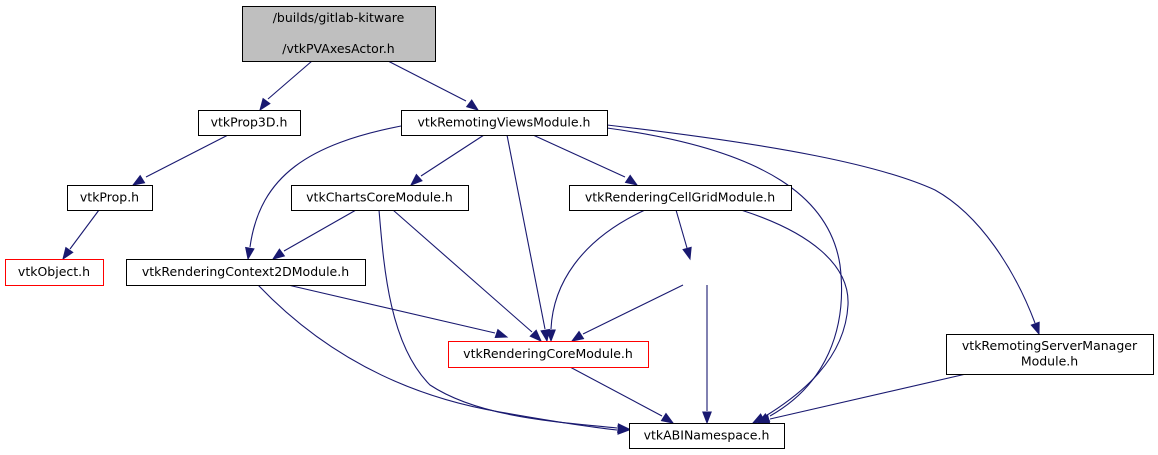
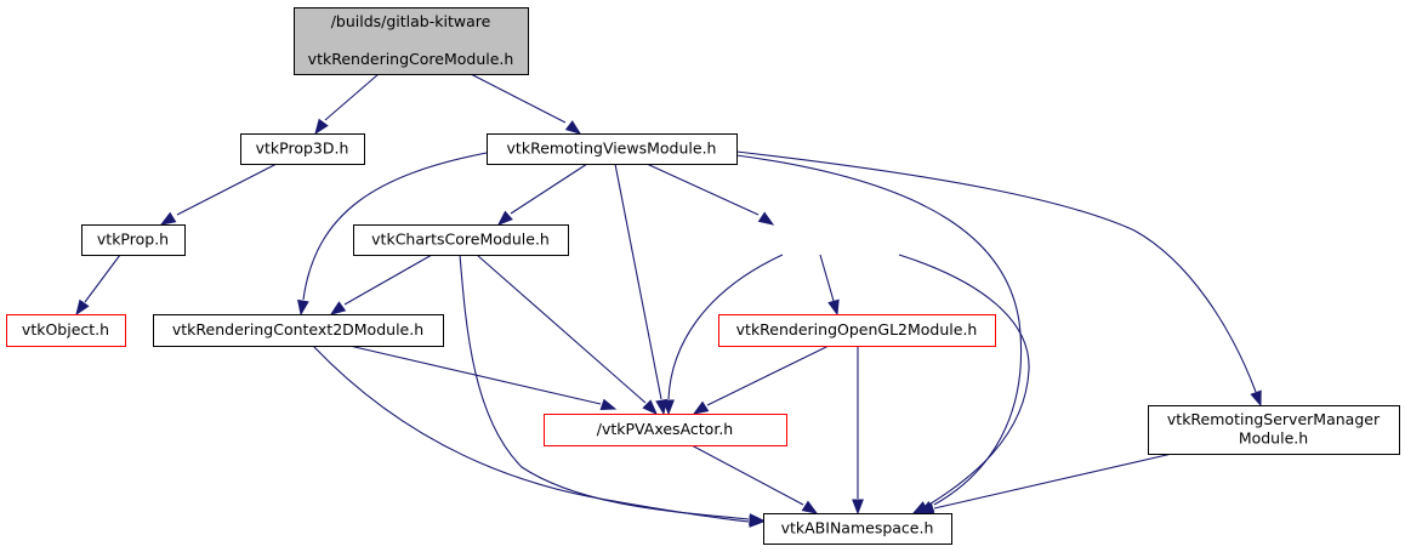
  /builds/gitlab-kitware
- /vtkPVAxesActor.h
+ vtkRenderingCoreModule.h
  vtkProp3D.h
  vtkRemotingViewsModule.h
  vtkProp.h
  vtkChartsCoreModule.h
- vtkRenderingCellGridModule.h
  vtkObject.h
  vtkRenderingContext2DModule.h
+ vtkRenderingOpenGL2Module.h
- vtkRenderingCoreModule.h
+ /vtkPVAxesActor.h
  vtkRemotingServerManager
  Module.h
  vtkABINamespace.h
